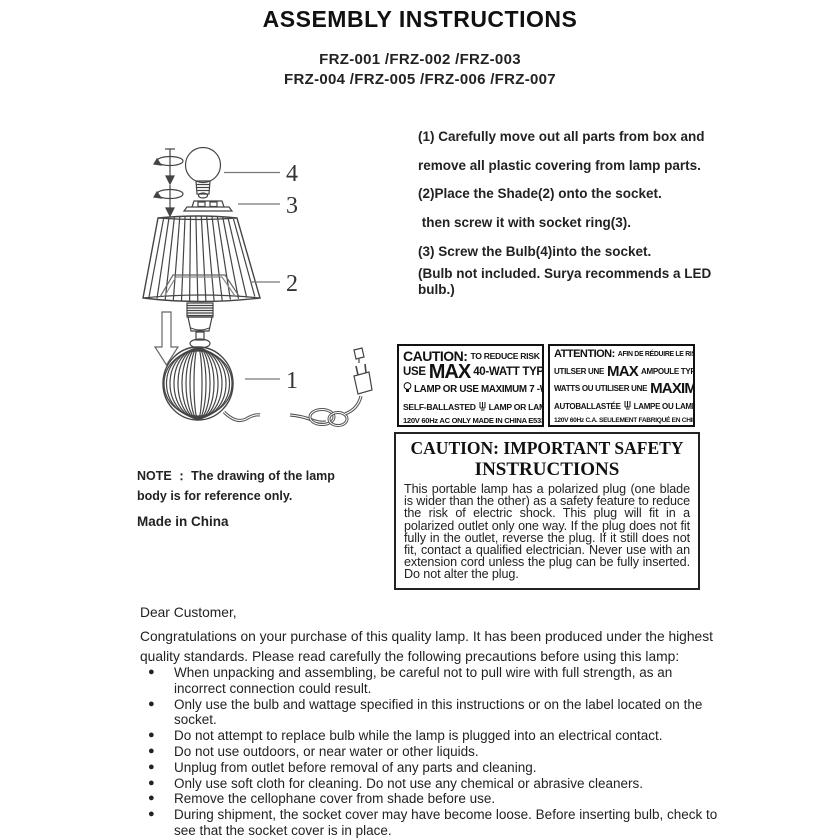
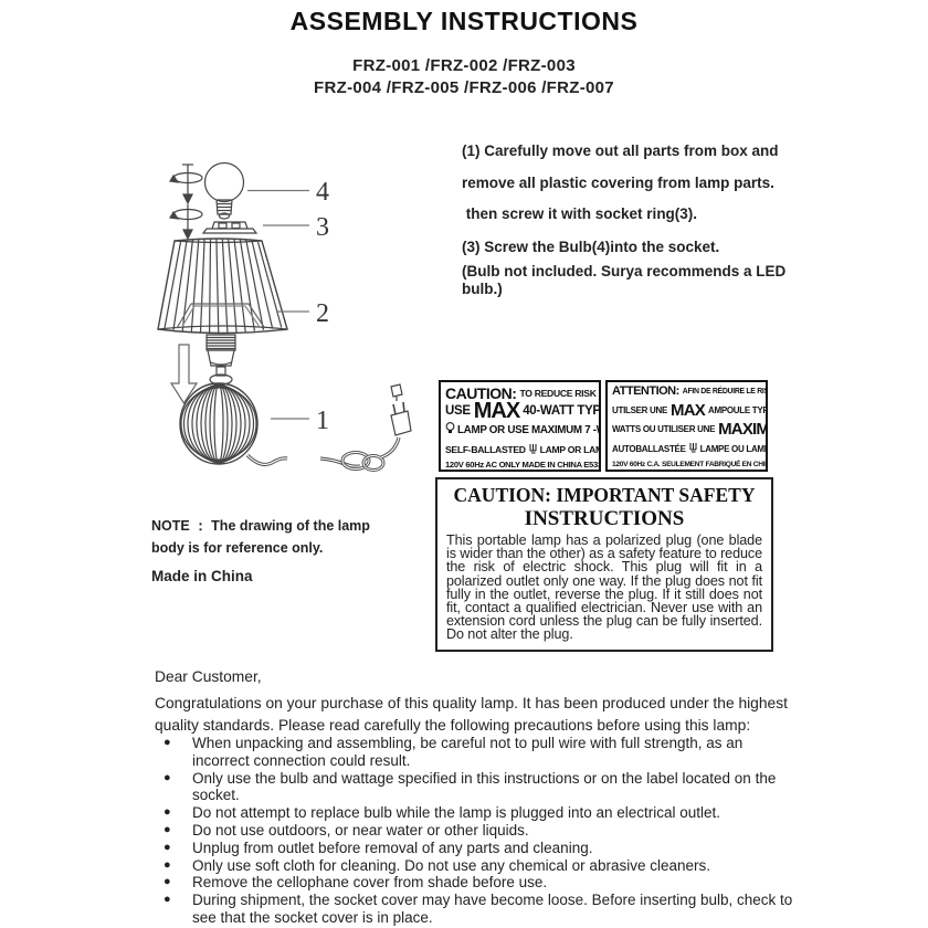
  ASSEMBLY INSTRUCTIONS
  FRZ-001 /FRZ-002 /FRZ-003
  FRZ-004 /FRZ-005 /FRZ-006 /FRZ-007
  4
  3
  2
  1
  (1) Carefully move out all parts from box and
  remove all plastic covering from lamp parts.
- (2)Place the Shade(2) onto the socket.
  then screw it with socket ring(3).
  (3) Screw the Bulb(4)into the socket.
  (Bulb not included. Surya recommends a LED
  bulb.)
  CAUTION:
  USE
  MAX
  40-WATT TYP
  LAMP OR USE MAXIMUM 7 -
  SELF-BALLASTED
  120V 60Hz AC ONLY MADE IN CHINA E53
  ATTENTION:
  UTILSER UNE
  MAX
  AMPOULE TYP
  WATTS OU UTILISER UNE
  MAXIM
  AUTOBALLASTÉE
  CAUTION: IMPORTANT SAFETY
  INSTRUCTIONS
  This portable lamp has a polarized plug (one blade is wider than the other) as a safety feature to reduce the risk of electric shock. This plug will fit in a polarized outlet only one way. If the plug does not fit fully in the outlet, reverse the plug. If it still does not fit, contact a qualified electrician. Never use with an extension cord unless the plug can be fully inserted. Do not alter the plug.
  NOTE ： The drawing of the lamp
  body is for reference only.
  Made in China
  Dear Customer,
  Congratulations on your purchase of this quality lamp. It has been produced under the highest quality standards. Please read carefully the following precautions before using this lamp:
  ●
  When unpacking and assembling, be careful not to pull wire with full strength, as an incorrect connection could result.
  ●
  Only use the bulb and wattage specified in this instructions or on the label located on the socket.
  ●
- Do not attempt to replace bulb while the lamp is plugged into an electrical contact.
+ Do not attempt to replace bulb while the lamp is plugged into an electrical outlet.
  ●
  Do not use outdoors, or near water or other liquids.
  ●
  Unplug from outlet before removal of any parts and cleaning.
  ●
  Only use soft cloth for cleaning. Do not use any chemical or abrasive cleaners.
  ●
  Remove the cellophane cover from shade before use.
  ●
  During shipment, the socket cover may have become loose. Before inserting bulb, check to see that the socket cover is in place.
